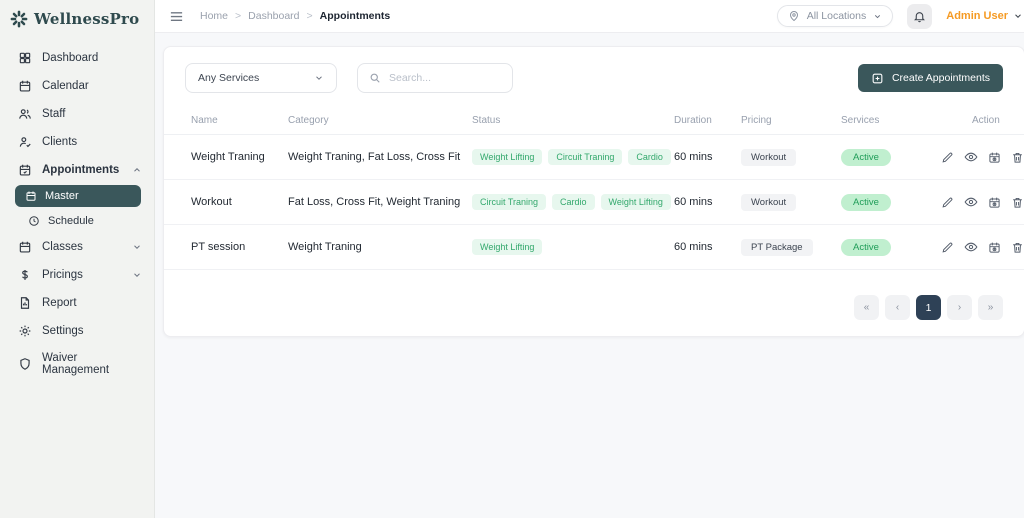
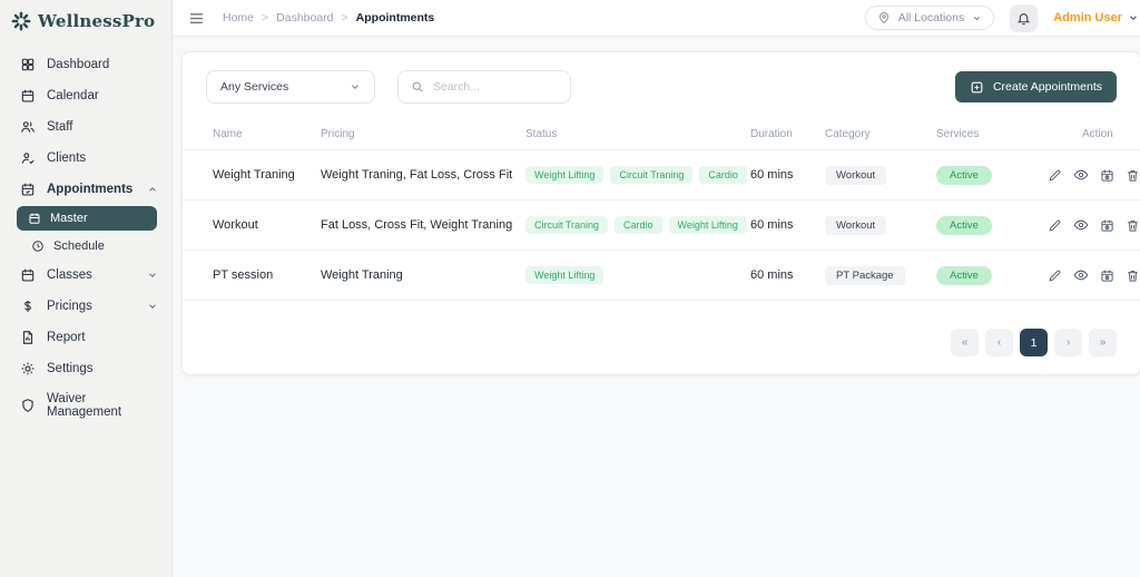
  WellnessPro
  Dashboard
  Calendar
  Staff
  Clients
  Appointments
  Master
  Schedule
  Classes
  Pricings
  Report
  Settings
  Waiver Management
  Home
  >
  Dashboard
  >
  Appointments
  All Locations
  Admin User
  Any Services
  Search...
  Create Appointments
  Name
- Category
+ Pricing
  Status
  Duration
- Pricing
+ Category
  Services
  Action
  Weight Traning
  Weight Traning, Fat Loss, Cross Fit
  Weight Lifting
  Circuit Traning
  Cardio
  60 mins
  Workout
  Active
  Workout
  Fat Loss, Cross Fit, Weight Traning
  Circuit Traning
  Cardio
  Weight Lifting
  60 mins
  Workout
  Active
  PT session
  Weight Traning
  Weight Lifting
  60 mins
  PT Package
  Active
  «
  ‹
  1
  ›
  »
